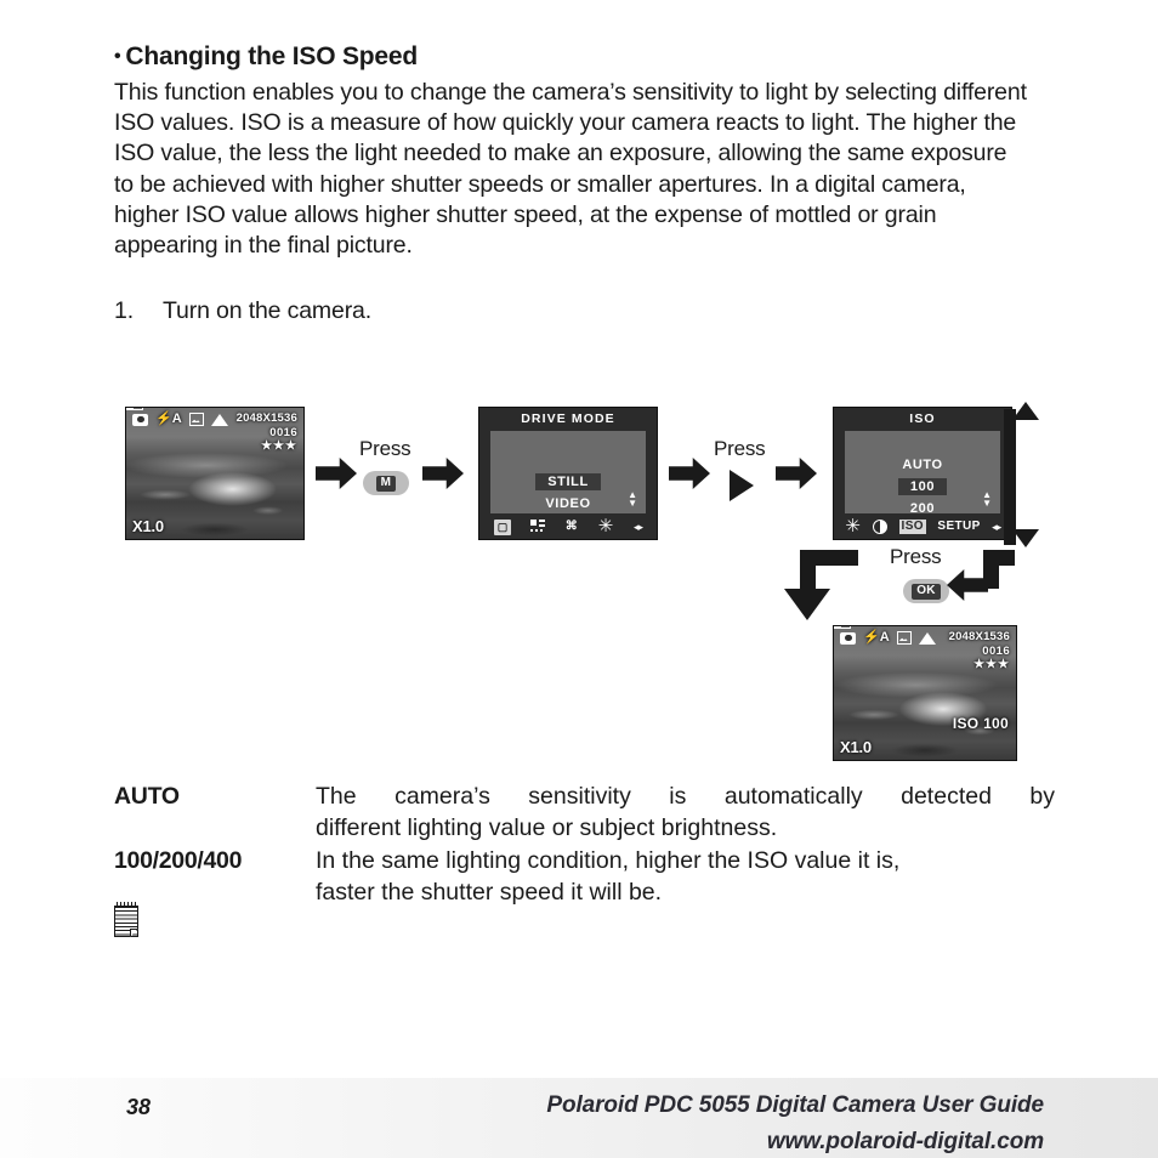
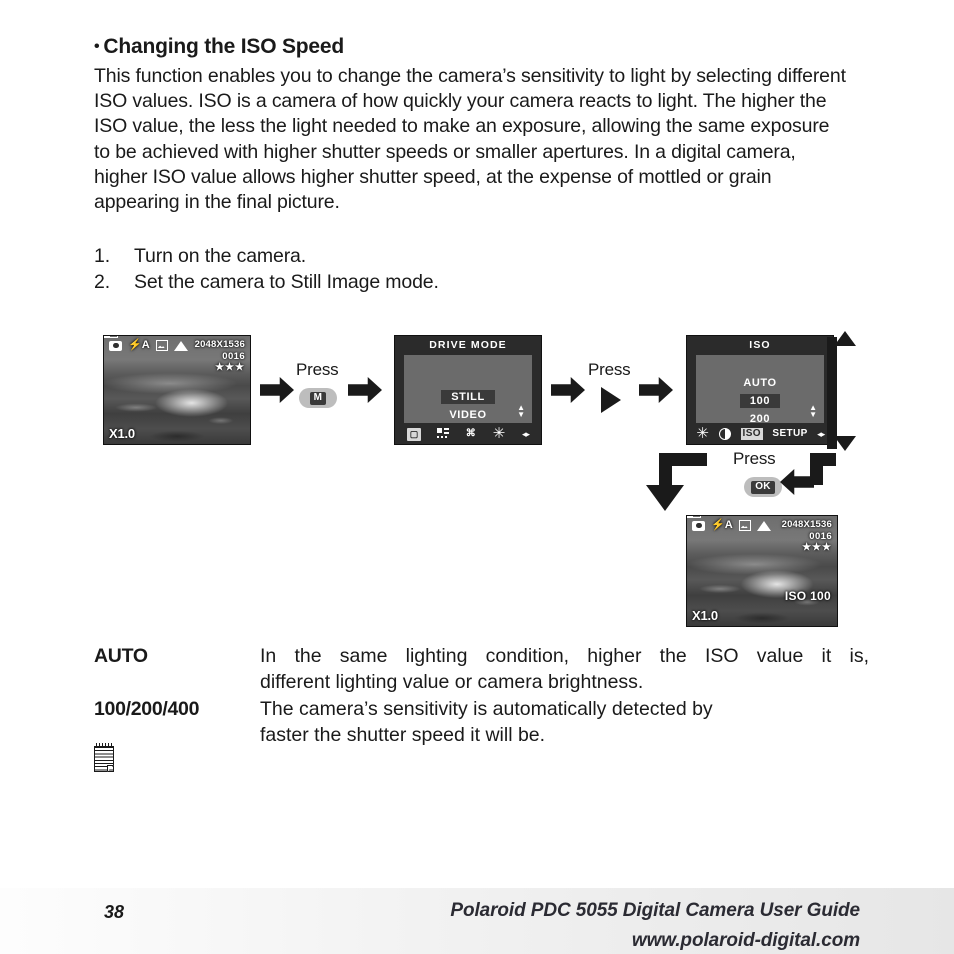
  • Changing the ISO Speed
- This function enables you to change the camera’s sensitivity to light by selecting different ISO values. ISO is a measure of how quickly your camera reacts to light. The higher the ISO value, the less the light needed to make an exposure, allowing the same exposure to be achieved with higher shutter speeds or smaller apertures. In a digital camera, higher ISO value allows higher shutter speed, at the expense of mottled or grain appearing in the final picture.
+ This function enables you to change the camera’s sensitivity to light by selecting different ISO values. ISO is a camera of how quickly your camera reacts to light. The higher the ISO value, the less the light needed to make an exposure, allowing the same exposure to be achieved with higher shutter speeds or smaller apertures. In a digital camera, higher ISO value allows higher shutter speed, at the expense of mottled or grain appearing in the final picture.
  1.
  Turn on the camera.
+ 2.
+ Set the camera to Still Image mode.
  ⚡A
  2048X1536
  0016
  ★★★
  Press
  M
  DRIVE MODE
  STILL
  VIDEO
  ▲
  ▼
  ▢
  ⌘
  ✳
  ◂▸
  Press
  ISO
  AUTO
  100
  200
  ▲
  ▼
  ✳
  ISO
  SETUP
  ◂▸
  Press
  OK
  ⚡A
  2048X1536
  0016
  ★★★
  AUTO
- The camera’s sensitivity is automatically detected by
+ In the same lighting condition, higher the ISO value it is,
- different lighting value or subject brightness.
+ different lighting value or camera brightness.
  100/200/400
- In the same lighting condition, higher the ISO value it is,
+ The camera’s sensitivity is automatically detected by
  faster the shutter speed it will be.
  38
  Polaroid PDC 5055 Digital Camera User Guide
  www.polaroid-digital.com
